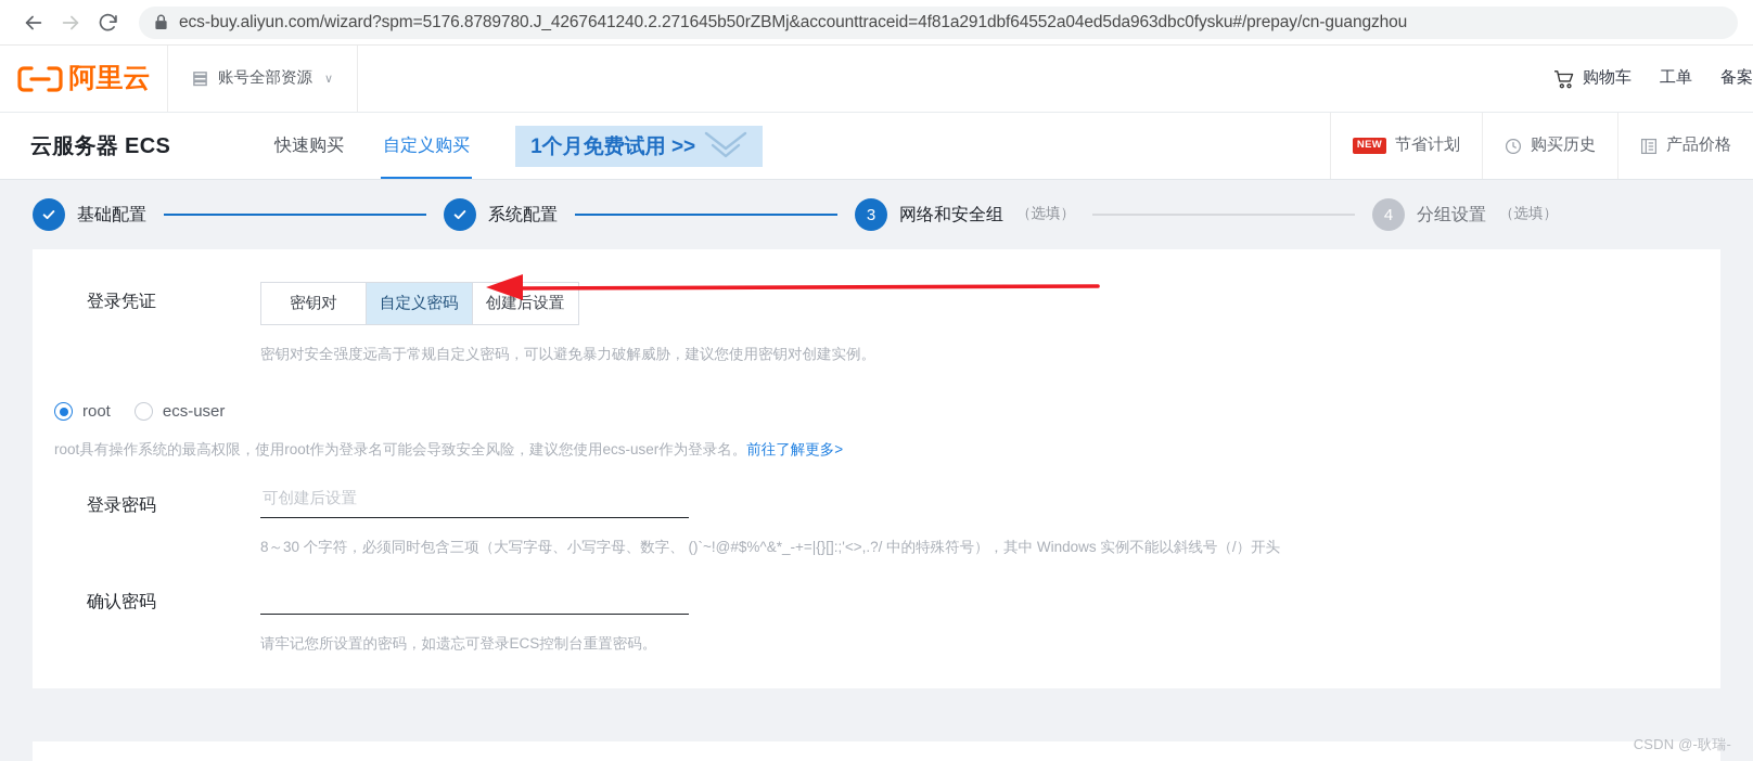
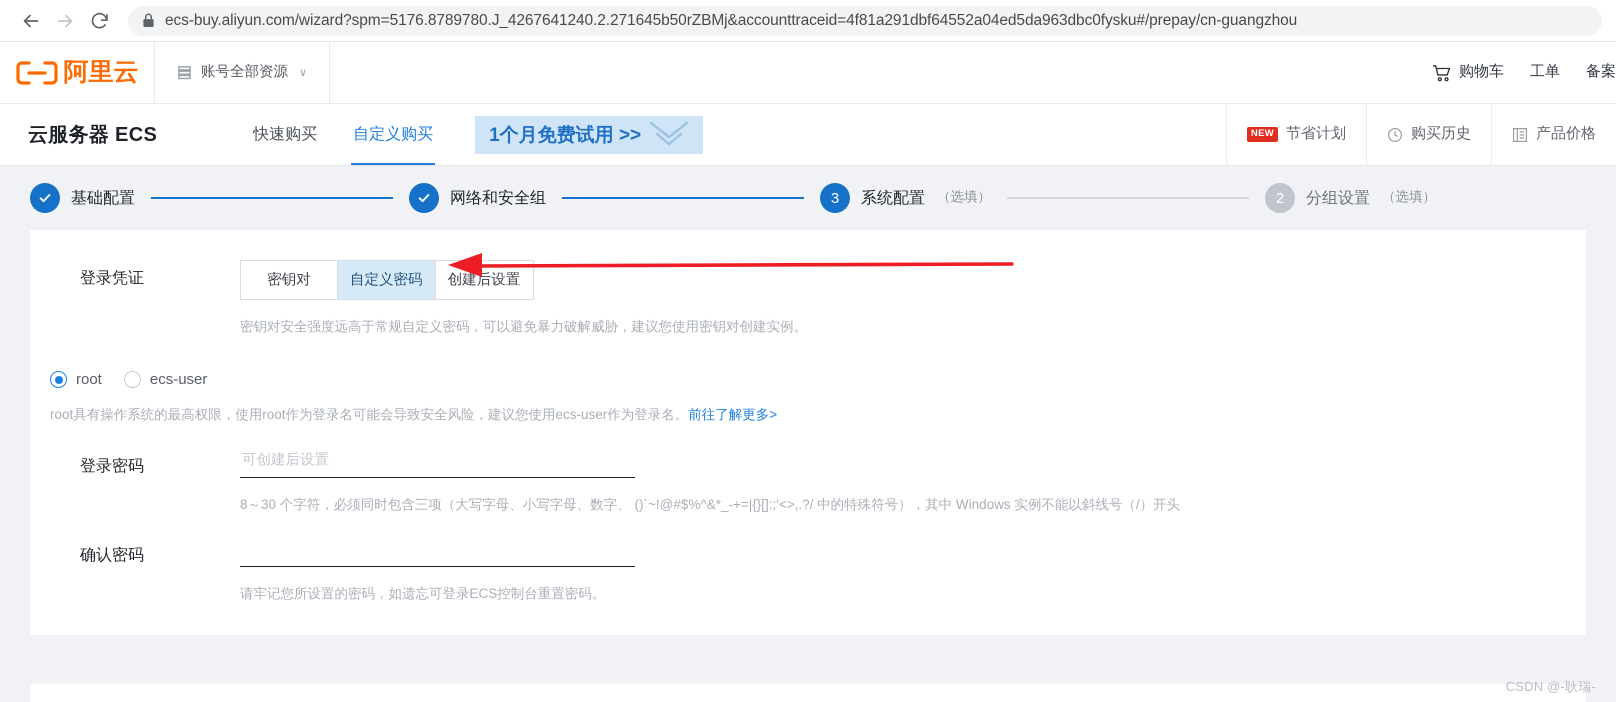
  ecs-buy.aliyun.com/wizard?spm=5176.8789780.J_4267641240.2.271645b50rZBMj&accounttraceid=4f81a291dbf64552a04ed5da963dbc0fysku#/prepay/cn-guangzhou
  阿里云
  账号全部资源
  ∨
  购物车
  工单
  备案
  云服务器 ECS
  快速购买
  自定义购买
  1个月免费试用 >>
  NEW
  节省计划
  购买历史
  产品价格
  基础配置
- 系统配置
+ 网络和安全组
  3
- 网络和安全组
+ 系统配置
  （选填）
- 4
+ 2
  分组设置
  （选填）
  登录凭证
  密钥对
  自定义密码
  创建后设置
  密钥对安全强度远高于常规自定义密码，可以避免暴力破解威胁，建议您使用密钥对创建实例。
  root
  ecs-user
  root具有操作系统的最高权限，使用root作为登录名可能会导致安全风险，建议您使用ecs-user作为登录名。前往了解更多>
  登录密码
  可创建后设置
  8～30 个字符，必须同时包含三项（大写字母、小写字母、数字、 ()`~!@#$%^&*_-+=|{}[]:;'<>,.?/ 中的特殊符号），其中 Windows 实例不能以斜线号（/）开头
  确认密码
  请牢记您所设置的密码，如遗忘可登录ECS控制台重置密码。
  CSDN @-耿瑞-
